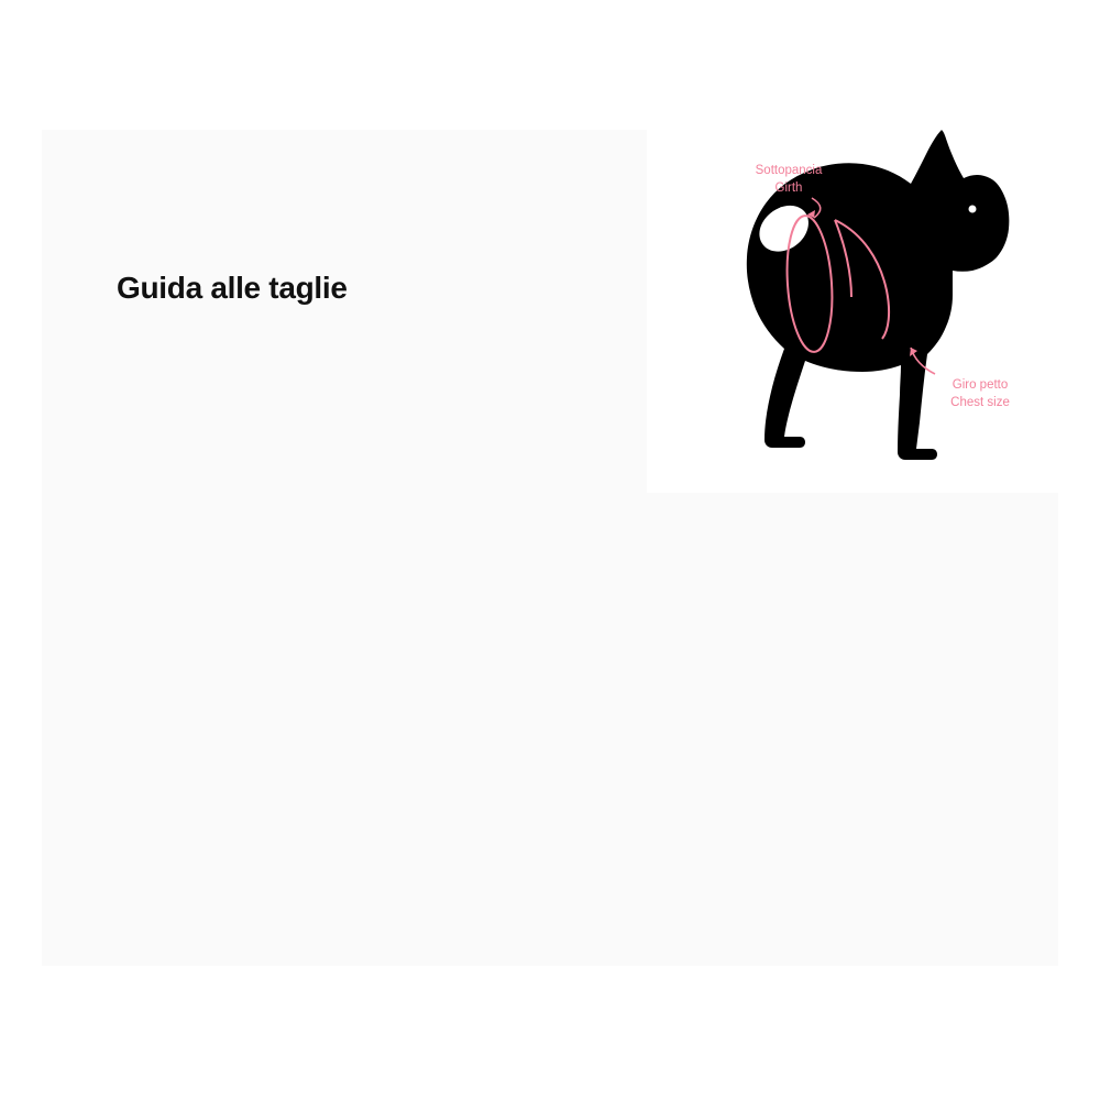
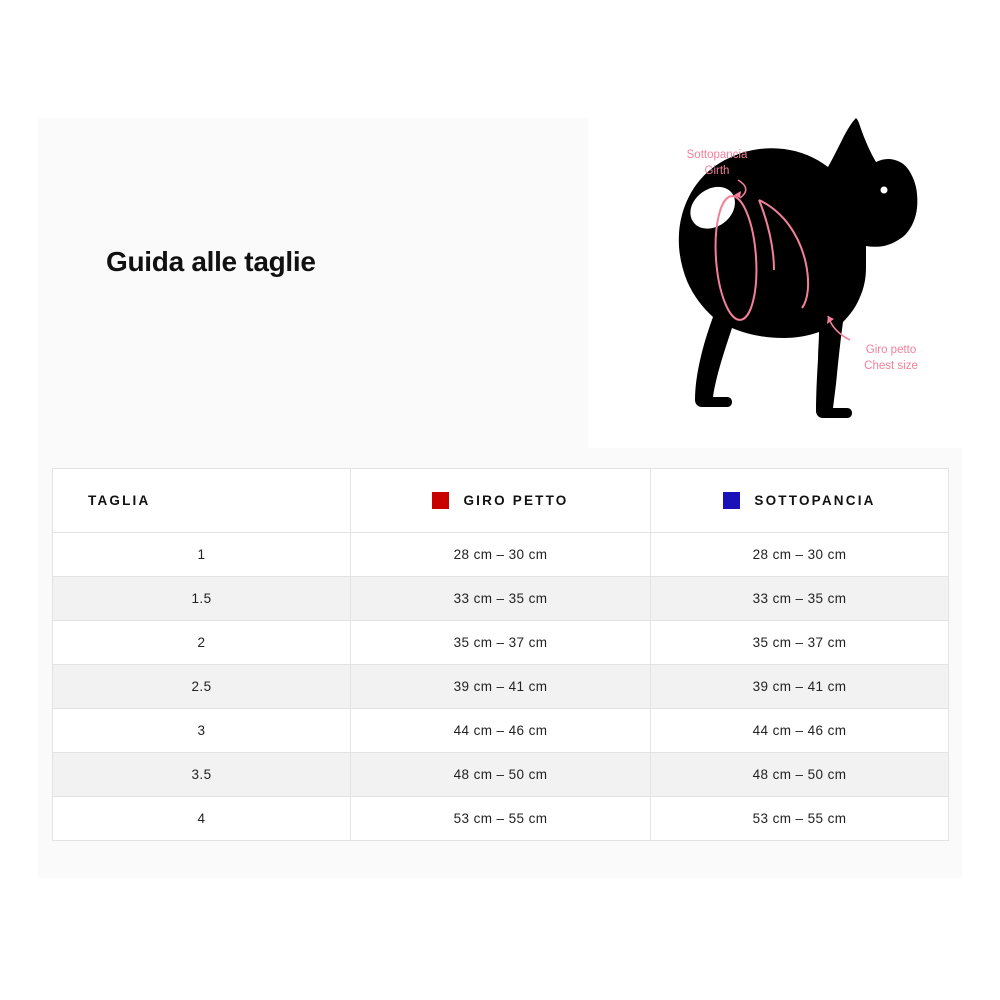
  Guida alle taglie
  Sottopancia
  Girth
  Giro petto
  Chest size
+ TAGLIA	GIRO PETTO	SOTTOPANCIA
+ 1	28 cm – 30 cm	28 cm – 30 cm
+ 1.5	33 cm – 35 cm	33 cm – 35 cm
+ 2	35 cm – 37 cm	35 cm – 37 cm
+ 2.5	39 cm – 41 cm	39 cm – 41 cm
+ 3	44 cm – 46 cm	44 cm – 46 cm
+ 3.5	48 cm – 50 cm	48 cm – 50 cm
+ 4	53 cm – 55 cm	53 cm – 55 cm
